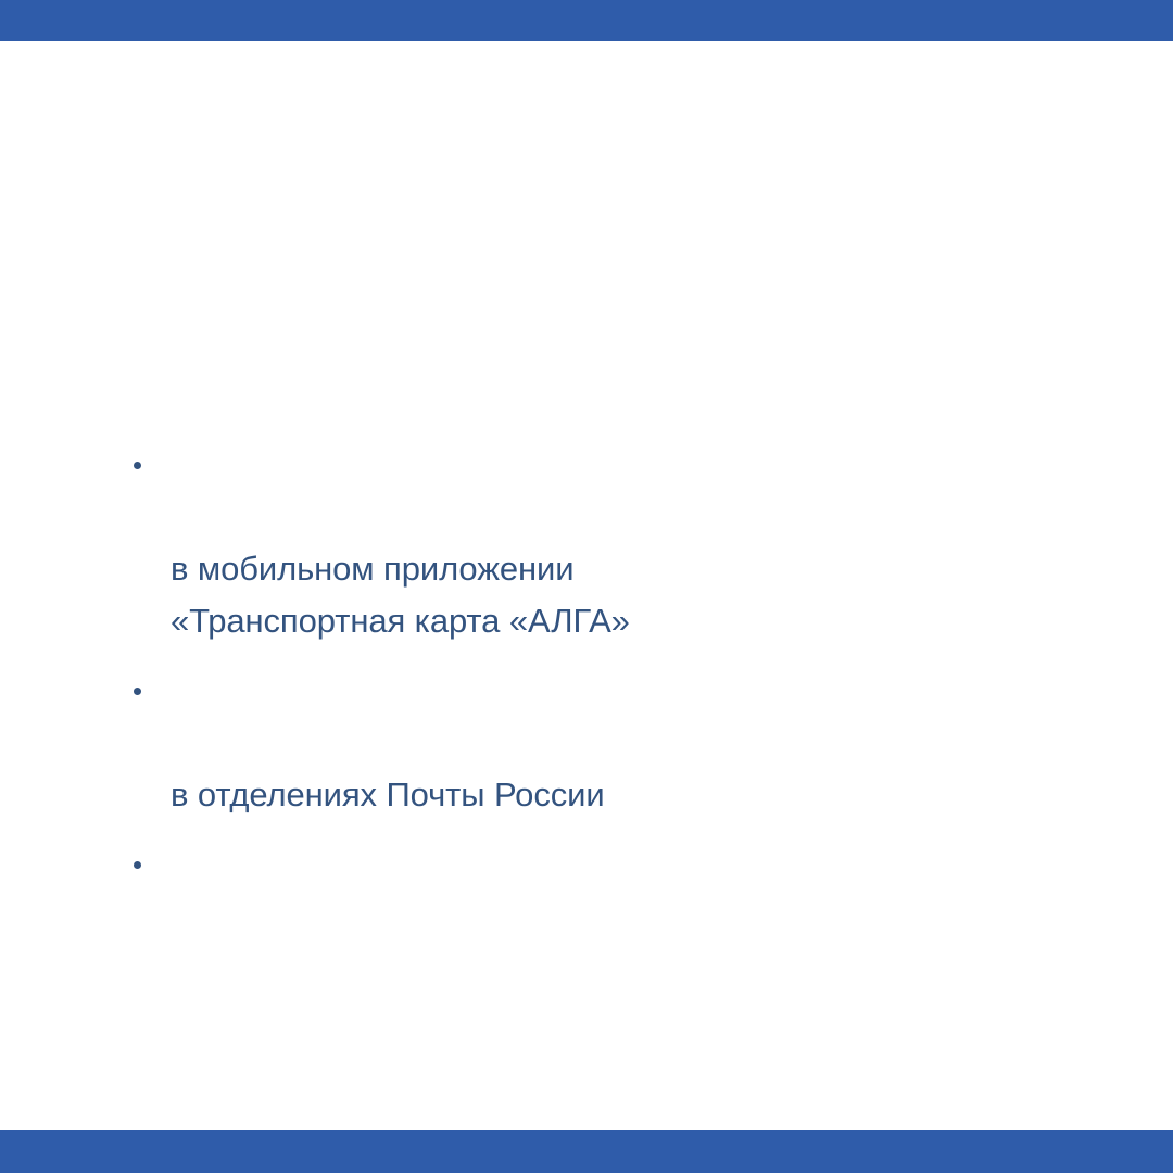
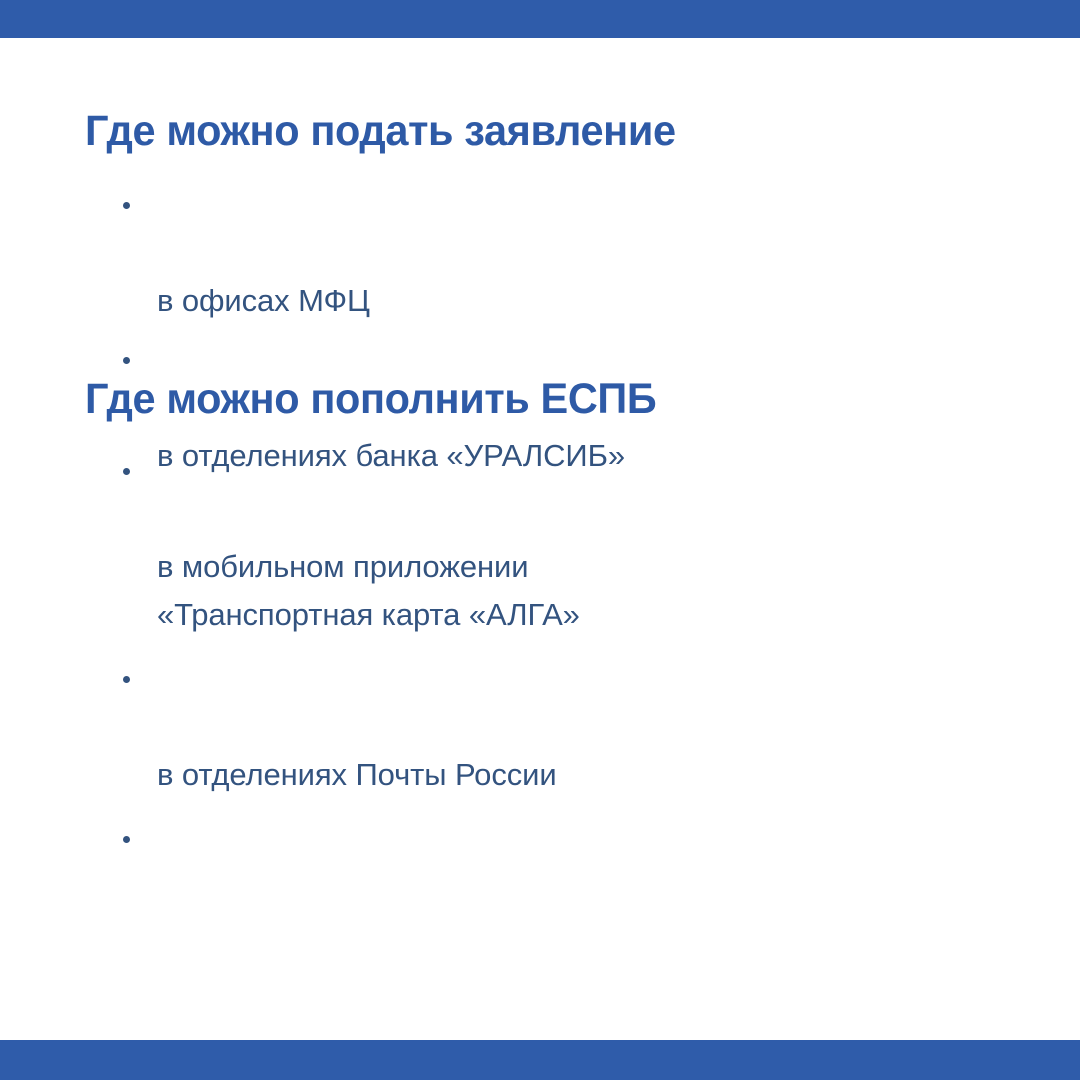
+ Где можно подать заявление
+ в офисах МФЦ
+ в отделениях банка «УРАЛСИБ»
+ Где можно пополнить ЕСПБ
  в мобильном приложении
  «Транспортная карта «АЛГА»
  в отделениях Почты России
